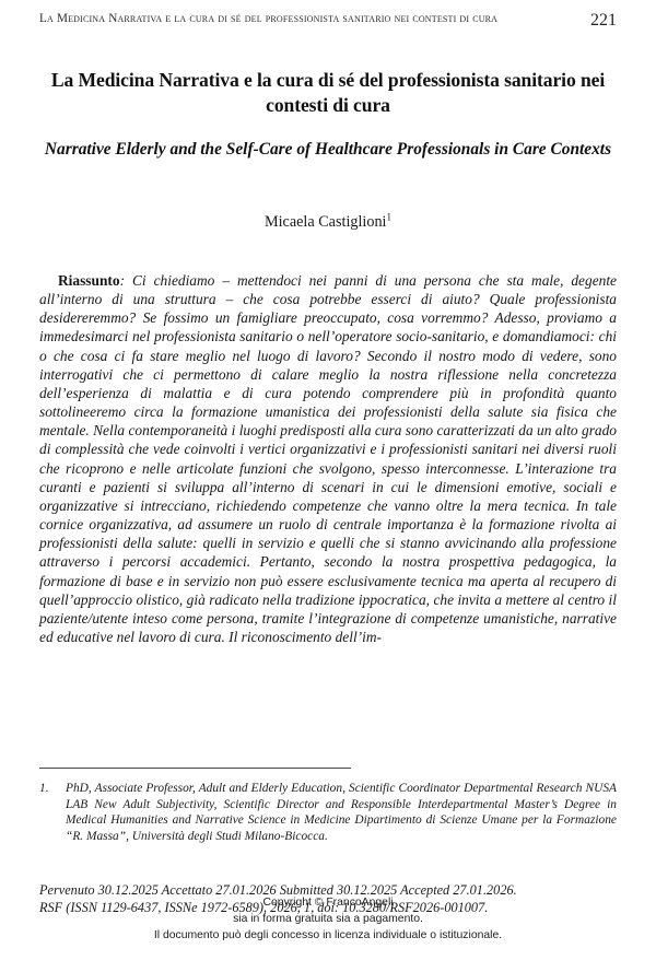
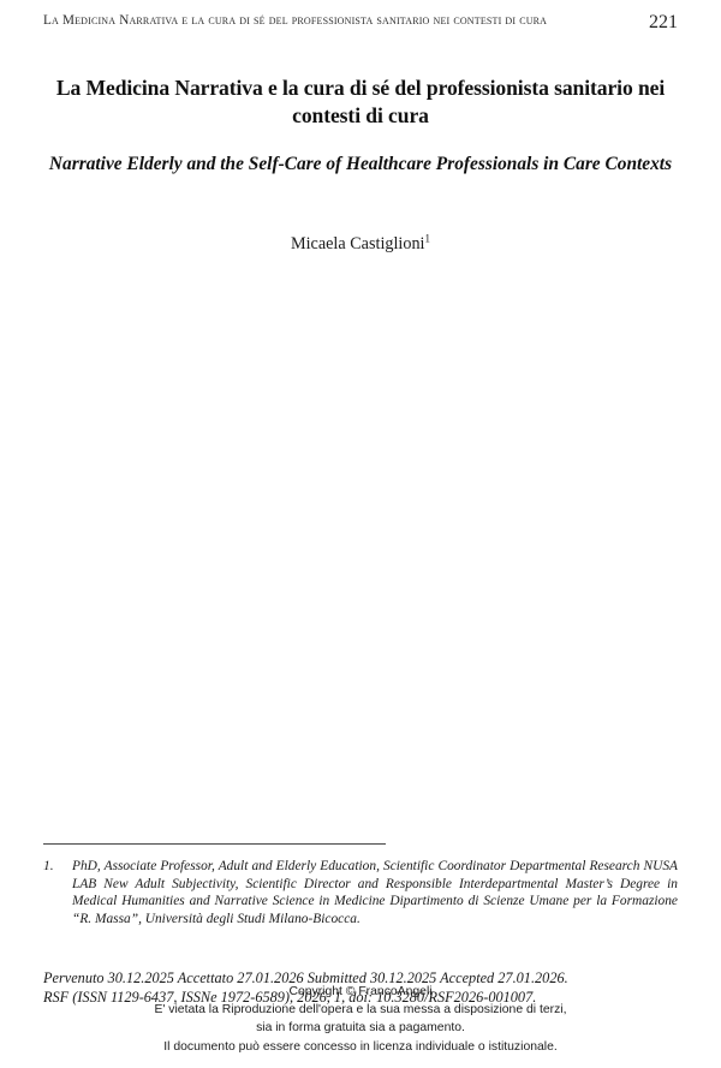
  La Medicina Narrativa e la cura di sé del professionista sanitario nei contesti di cura
  221
  La Medicina Narrativa e la cura di sé del professionista sanitario nei contesti di cura
  Narrative Elderly and the Self-Care of Healthcare Professionals in Care Contexts
  Micaela Castiglioni1
- Riassunto: Ci chiediamo – mettendoci nei panni di una persona che sta male, degente all’interno di una struttura – che cosa potrebbe esserci di aiuto? Quale professionista desidereremmo? Se fossimo un famigliare preoccupato, cosa vorremmo? Adesso, proviamo a immedesimarci nel professionista sanitario o nell’operatore socio-sanitario, e domandiamoci: chi o che cosa ci fa stare meglio nel luogo di lavoro? Secondo il nostro modo di vedere, sono interrogativi che ci permettono di calare meglio la nostra riflessione nella concretezza dell’esperienza di malattia e di cura potendo comprendere più in profondità quanto sottolineeremo circa la formazione umanistica dei professionisti della salute sia fisica che mentale. Nella contemporaneità i luoghi predisposti alla cura sono caratterizzati da un alto grado di complessità che vede coinvolti i vertici organizzativi e i professionisti sanitari nei diversi ruoli che ricoprono e nelle articolate funzioni che svolgono, spesso interconnesse. L’interazione tra curanti e pazienti si sviluppa all’interno di scenari in cui le dimensioni emotive, sociali e organizzative si intrecciano, richiedendo competenze che vanno oltre la mera tecnica. In tale cornice organizzativa, ad assumere un ruolo di centrale importanza è la formazione rivolta ai professionisti della salute: quelli in servizio e quelli che si stanno avvicinando alla professione attraverso i percorsi accademici. Pertanto, secondo la nostra prospettiva pedagogica, la formazione di base e in servizio non può essere esclusivamente tecnica ma aperta al recupero di quell’approccio olistico, già radicato nella tradizione ippocratica, che invita a mettere al centro il paziente/utente inteso come persona, tramite l’integrazione di competenze umanistiche, narrative ed educative nel lavoro di cura. Il riconoscimento dell’im-
  1.
  PhD, Associate Professor, Adult and Elderly Education, Scientific Coordinator Departmental Research NUSA LAB New Adult Subjectivity, Scientific Director and Responsible Interdepartmental Master’s Degree in Medical Humanities and Narrative Science in Medicine Dipartimento di Scienze Umane per la Formazione “R. Massa”, Università degli Studi Milano-Bicocca.
  Pervenuto 30.12.2025 Accettato 27.01.2026 Submitted 30.12.2025 Accepted 27.01.2026.
  RSF (ISSN 1129-6437, ISSNe 1972-6589), 2026, 1, doi: 10.3280/RSF2026-001007.
  Copyright © FrancoAngeli
+ E' vietata la Riproduzione dell'opera e la sua messa a disposizione di terzi,
  sia in forma gratuita sia a pagamento.
- Il documento può degli concesso in licenza individuale o istituzionale.
+ Il documento può essere concesso in licenza individuale o istituzionale.
